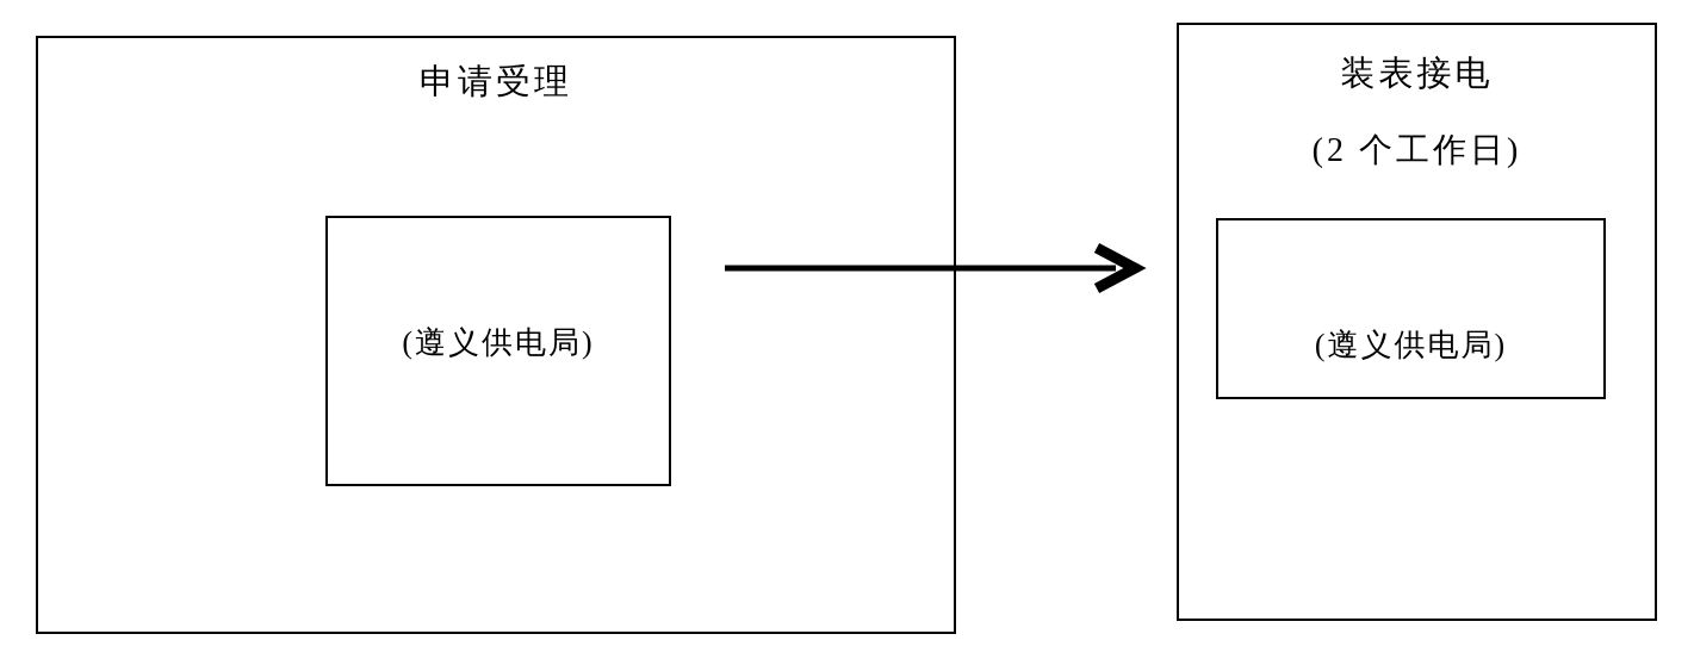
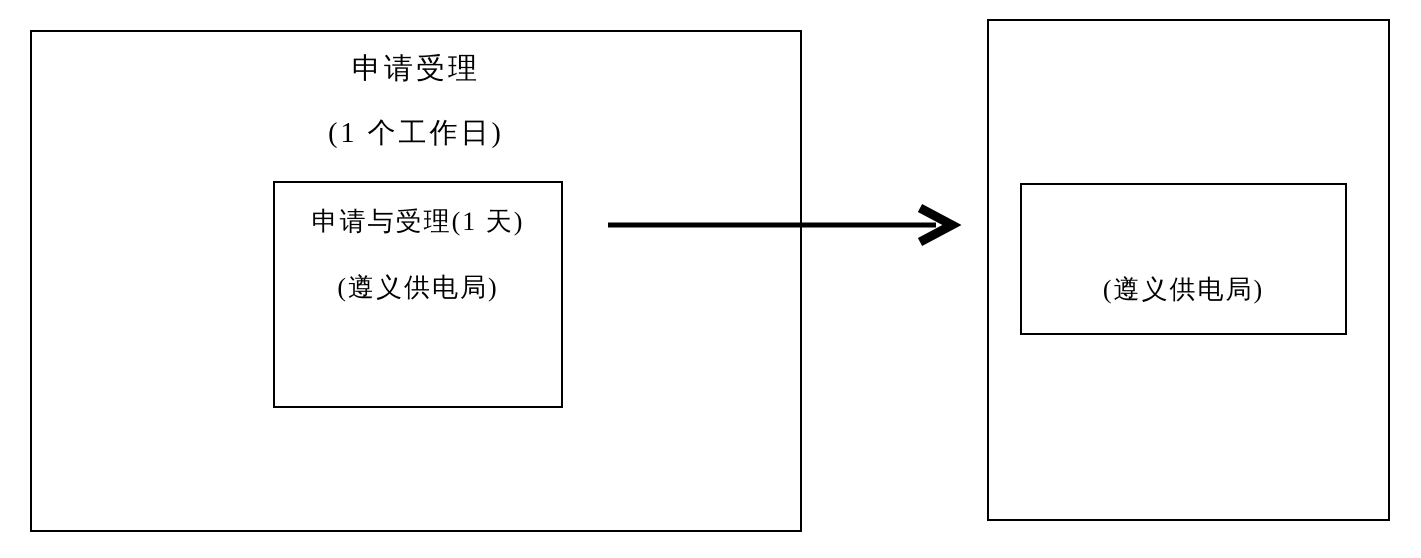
  申请受理
+ (1 个工作日)
+ 申请与受理(1 天)
  (遵义供电局)
- 装表接电
- (2 个工作日)
  (遵义供电局)
